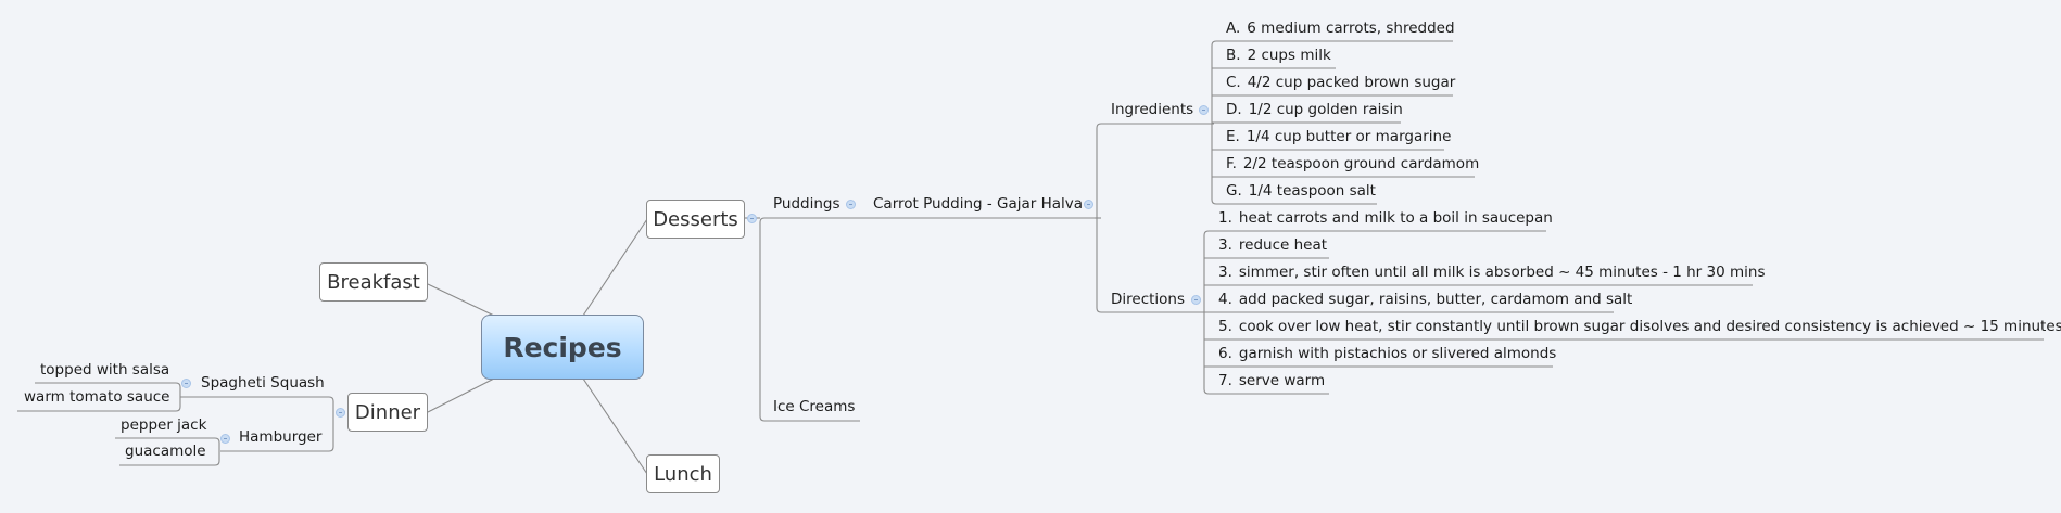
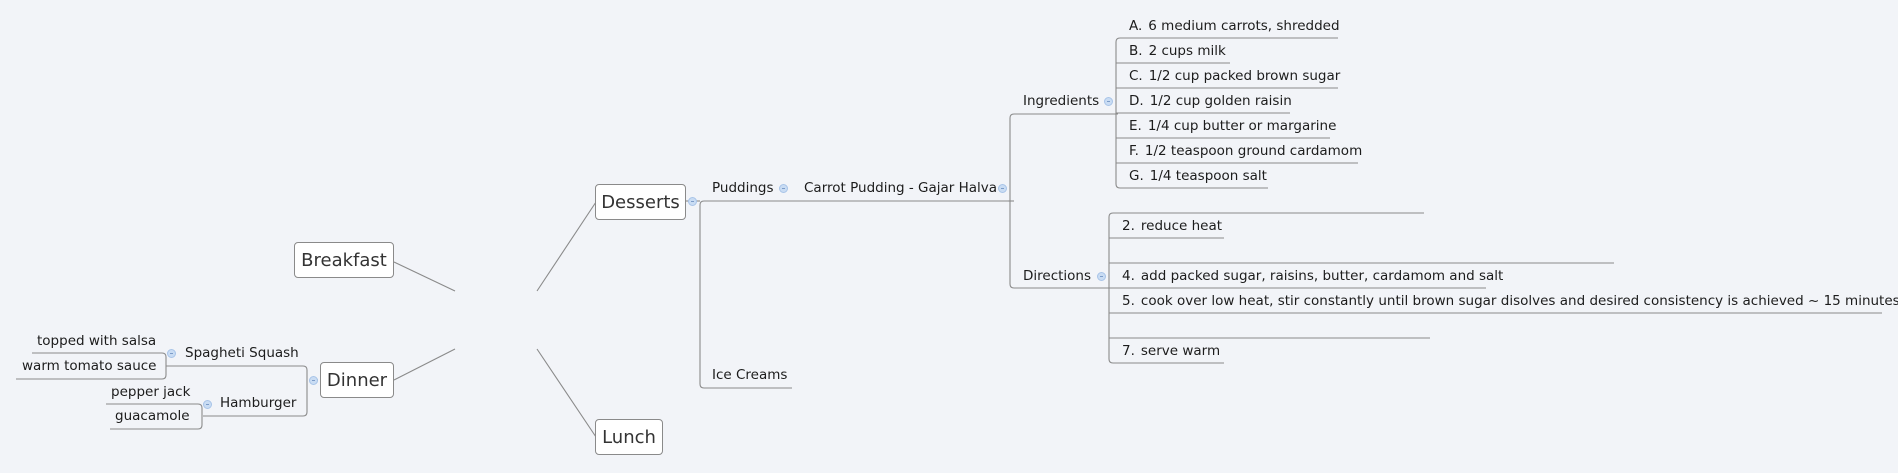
- Recipes
  Breakfast
  Dinner
  Desserts
  Lunch
  Spagheti Squash
  topped with salsa
  warm tomato sauce
  Hamburger
  pepper jack
  guacamole
  Puddings
  Ice Creams
  Carrot Pudding - Gajar Halva
  Ingredients
  Directions
  A. 6 medium carrots, shredded
  B. 2 cups milk
- C. 4/2 cup packed brown sugar
+ C. 1/2 cup packed brown sugar
  D. 1/2 cup golden raisin
  E. 1/4 cup butter or margarine
- F. 2/2 teaspoon ground cardamom
+ F. 1/2 teaspoon ground cardamom
  G. 1/4 teaspoon salt
- 1. heat carrots and milk to a boil in saucepan
- 3. reduce heat
+ 2. reduce heat
- 3. simmer, stir often until all milk is absorbed ~ 45 minutes - 1 hr 30 mins
  4. add packed sugar, raisins, butter, cardamom and salt
  5. cook over low heat, stir constantly until brown sugar disolves and desired consistency is achieved ~ 15 minutes
- 6. garnish with pistachios or slivered almonds
  7. serve warm
